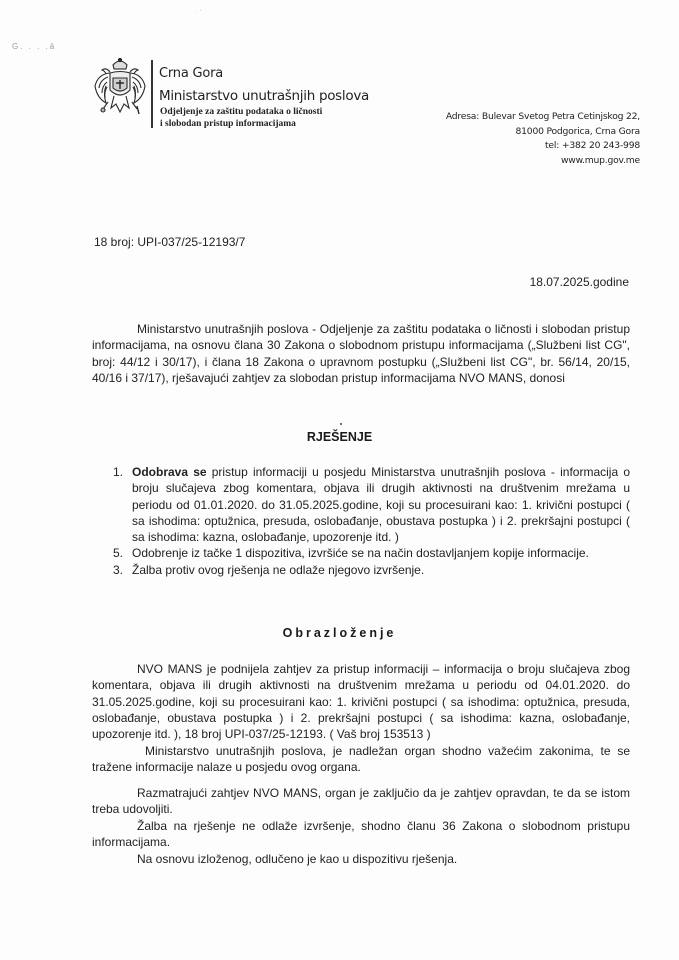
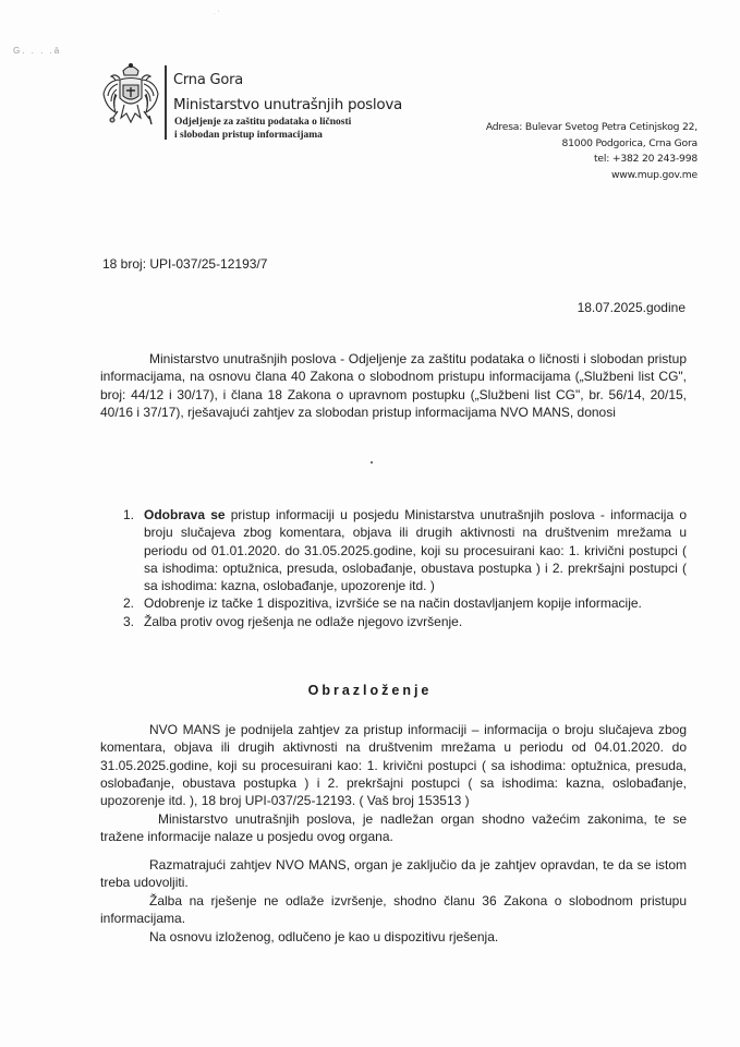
  G. . . .ä
  Crna Gora
  Ministarstvo unutrašnjih poslova
  Odjeljenje za zaštitu podataka o ličnosti
  i slobodan pristup informacijama
  Adresa: Bulevar Svetog Petra Cetinjskog 22,
  81000 Podgorica, Crna Gora
  tel: +382 20 243-998
  www.mup.gov.me
  18 broj: UPI-037/25-12193/7
  18.07.2025.godine
- Ministarstvo unutrašnjih poslova - Odjeljenje za zaštitu podataka o ličnosti i slobodan pristup informacijama, na osnovu člana 30 Zakona o slobodnom pristupu informacijama („Službeni list CG", broj: 44/12 i 30/17), i člana 18 Zakona o upravnom postupku („Službeni list CG", br. 56/14, 20/15, 40/16 i 37/17), rješavajući zahtjev za slobodan pristup informacijama NVO MANS, donosi
+ Ministarstvo unutrašnjih poslova - Odjeljenje za zaštitu podataka o ličnosti i slobodan pristup informacijama, na osnovu člana 40 Zakona o slobodnom pristupu informacijama („Službeni list CG", broj: 44/12 i 30/17), i člana 18 Zakona o upravnom postupku („Službeni list CG", br. 56/14, 20/15, 40/16 i 37/17), rješavajući zahtjev za slobodan pristup informacijama NVO MANS, donosi
- RJEŠENJE
  1.
  Odobrava se pristup informaciji u posjedu Ministarstva unutrašnjih poslova - informacija o broju slučajeva zbog komentara, objava ili drugih aktivnosti na društvenim mrežama u periodu od 01.01.2020. do 31.05.2025.godine, koji su procesuirani kao: 1. krivični postupci ( sa ishodima: optužnica, presuda, oslobađanje, obustava postupka ) i 2. prekršajni postupci ( sa ishodima: kazna, oslobađanje, upozorenje itd. )
- 5.
+ 2.
  Odobrenje iz tačke 1 dispozitiva, izvršiće se na način dostavljanjem kopije informacije.
  3.
  Žalba protiv ovog rješenja ne odlaže njegovo izvršenje.
  Obrazloženje
  NVO MANS je podnijela zahtjev za pristup informaciji – informacija o broju slučajeva zbog komentara, objava ili drugih aktivnosti na društvenim mrežama u periodu od 04.01.2020. do 31.05.2025.godine, koji su procesuirani kao: 1. krivični postupci ( sa ishodima: optužnica, presuda, oslobađanje, obustava postupka ) i 2. prekršajni postupci ( sa ishodima: kazna, oslobađanje, upozorenje itd. ), 18 broj UPI-037/25-12193. ( Vaš broj 153513 )
  Ministarstvo unutrašnjih poslova, je nadležan organ shodno važećim zakonima, te se tražene informacije nalaze u posjedu ovog organa.
  Razmatrajući zahtjev NVO MANS, organ je zaključio da je zahtjev opravdan, te da se istom treba udovoljiti.
  Žalba na rješenje ne odlaže izvršenje, shodno članu 36 Zakona o slobodnom pristupu informacijama.
  Na osnovu izloženog, odlučeno je kao u dispozitivu rješenja.
